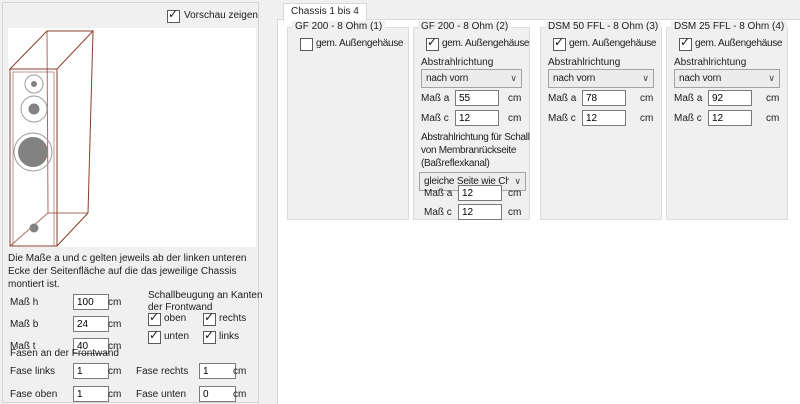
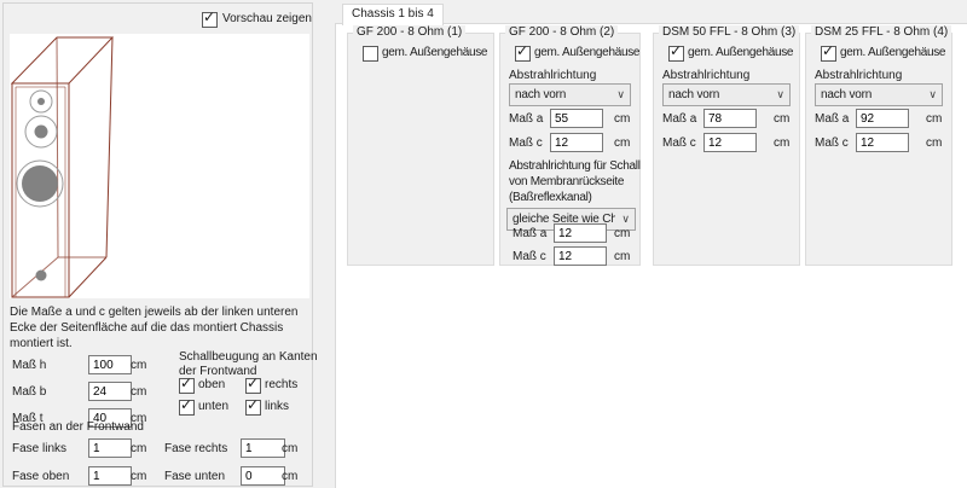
  Vorschau zeigen
- Die Maße a und c gelten jeweils ab der linken unteren Ecke der Seitenfläche auf die das jeweilige Chassis montiert ist.
+ Die Maße a und c gelten jeweils ab der linken unteren Ecke der Seitenfläche auf die das montiert Chassis montiert ist.
  Maß h
  100
  cm
  Maß b
  24
  cm
  Maß t
  40
  cm
  Schallbeugung an Kanten der Frontwand
  oben
  rechts
  unten
  links
  Fasen an der Frontwand
  Fase links
  1
  cm
  Fase rechts
  1
  cm
  Fase oben
  1
  cm
  Fase unten
  0
  cm
  Chassis 1 bis 4
  GF 200 - 8 Ohm (1)
  gem. Außengehäuse
  GF 200 - 8 Ohm (2)
  gem. Außengehäuse
  Abstrahlrichtung
  nach vorn
  ∨
  Maß a
  55
  cm
  Maß c
  12
  cm
  Abstrahlrichtung für Schall
  von Membranrückseite
  (Baßreflexkanal)
  gleiche Seite wie Ch
  ∨
  Maß a
  12
  cm
  Maß c
  12
  cm
  DSM 50 FFL - 8 Ohm (3)
  gem. Außengehäuse
  Abstrahlrichtung
  nach vorn
  ∨
  Maß a
  78
  cm
  Maß c
  12
  cm
  DSM 25 FFL - 8 Ohm (4)
  gem. Außengehäuse
  Abstrahlrichtung
  nach vorn
  ∨
  Maß a
  92
  cm
  Maß c
  12
  cm
